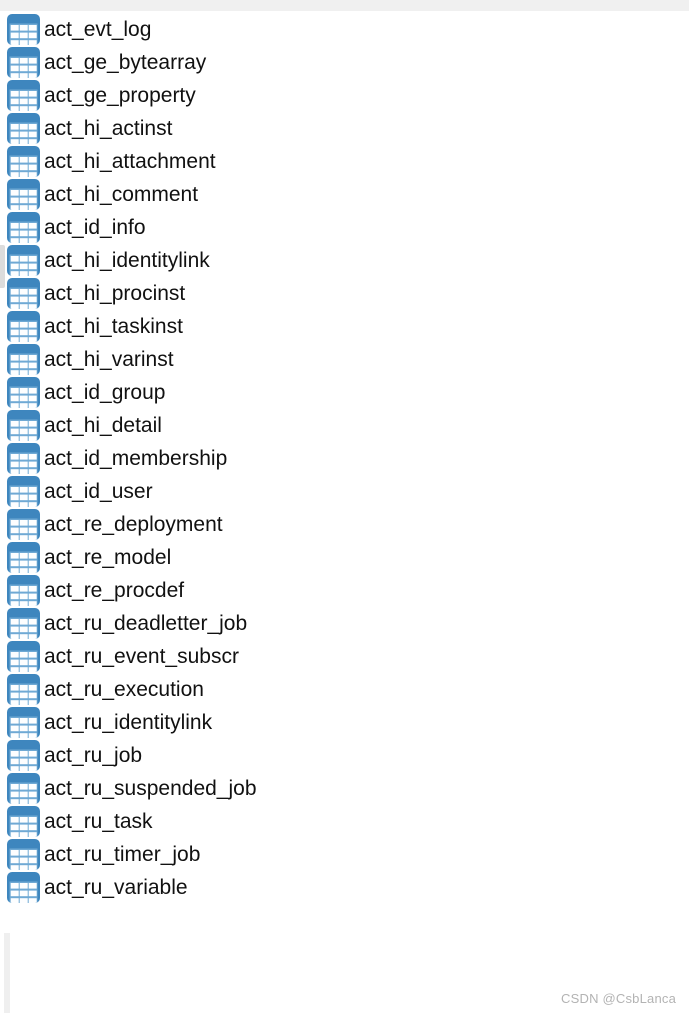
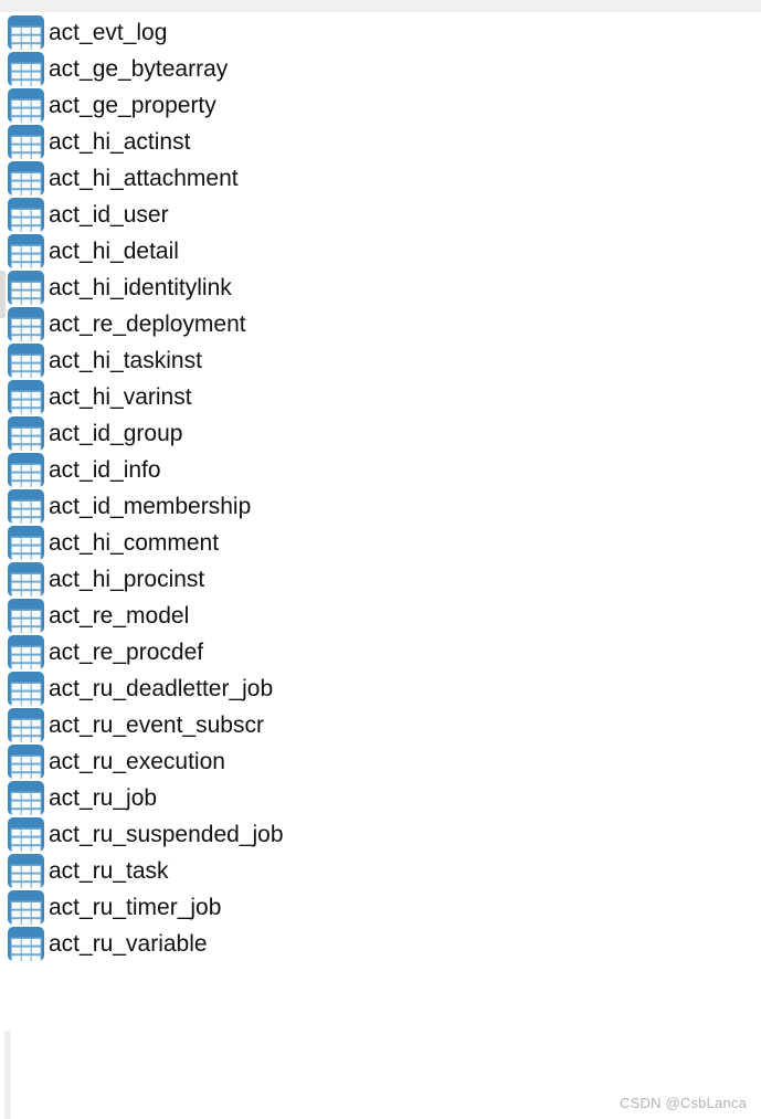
  act_evt_log
  act_ge_bytearray
  act_ge_property
  act_hi_actinst
  act_hi_attachment
- act_hi_comment
+ act_id_user
- act_id_info
+ act_hi_detail
  act_hi_identitylink
- act_hi_procinst
+ act_re_deployment
  act_hi_taskinst
  act_hi_varinst
  act_id_group
- act_hi_detail
+ act_id_info
  act_id_membership
- act_id_user
+ act_hi_comment
- act_re_deployment
+ act_hi_procinst
  act_re_model
  act_re_procdef
  act_ru_deadletter_job
  act_ru_event_subscr
  act_ru_execution
- act_ru_identitylink
  act_ru_job
  act_ru_suspended_job
  act_ru_task
  act_ru_timer_job
  act_ru_variable
  CSDN @CsbLanca
